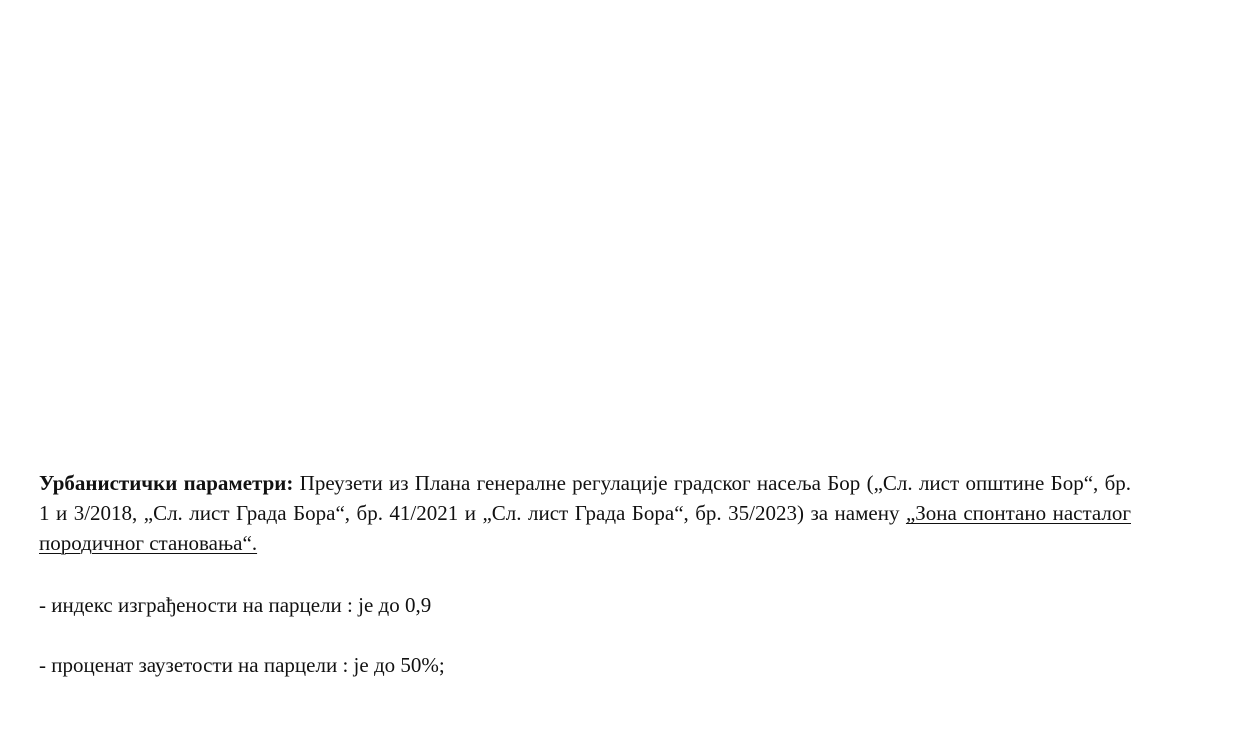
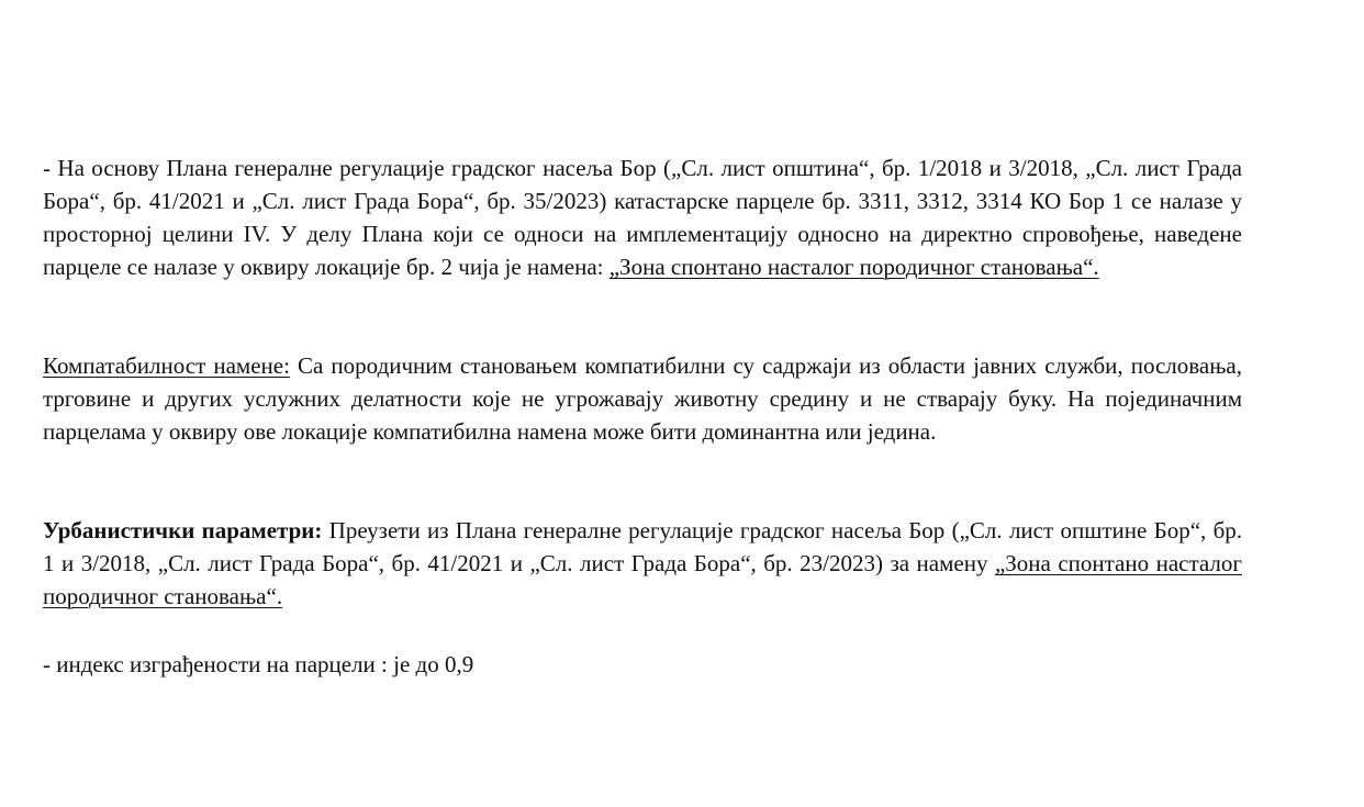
+ - На основу Плана генералне регулације градског насеља Бор („Сл. лист општина“, бр. 1/2018 и 3/2018, „Сл. лист Града Бора“, бр. 41/2021 и „Сл. лист Града Бора“, бр. 35/2023) катастарске парцеле бр. 3311, 3312, 3314 КО Бор 1 се налазе у просторној целини IV. У делу Плана који се односи на имплементацију односно на директно спровођење, наведене парцеле се налазе у оквиру локације бр. 2 чија је намена: „Зона спонтано насталог породичног становања“.
+ Компатабилност намене: Са породичним становањем компатибилни су садржаји из области јавних служби, пословања, трговине и других услужних делатности које не угрожавају животну средину и не стварају буку. На појединачним парцелама у оквиру ове локације компатибилна намена може бити доминантна или једина.
- Урбанистички параметри: Преузети из Плана генералне регулације градског насеља Бор („Сл. лист општине Бор“, бр. 1 и 3/2018, „Сл. лист Града Бора“, бр. 41/2021 и „Сл. лист Града Бора“, бр. 35/2023) за намену „Зона спонтано насталог породичног становања“.
+ Урбанистички параметри: Преузети из Плана генералне регулације градског насеља Бор („Сл. лист општине Бор“, бр. 1 и 3/2018, „Сл. лист Града Бора“, бр. 41/2021 и „Сл. лист Града Бора“, бр. 23/2023) за намену „Зона спонтано насталог породичног становања“.
  - индекс изграђености на парцели : је до 0,9
- - проценат заузетости на парцели : је до 50%;
